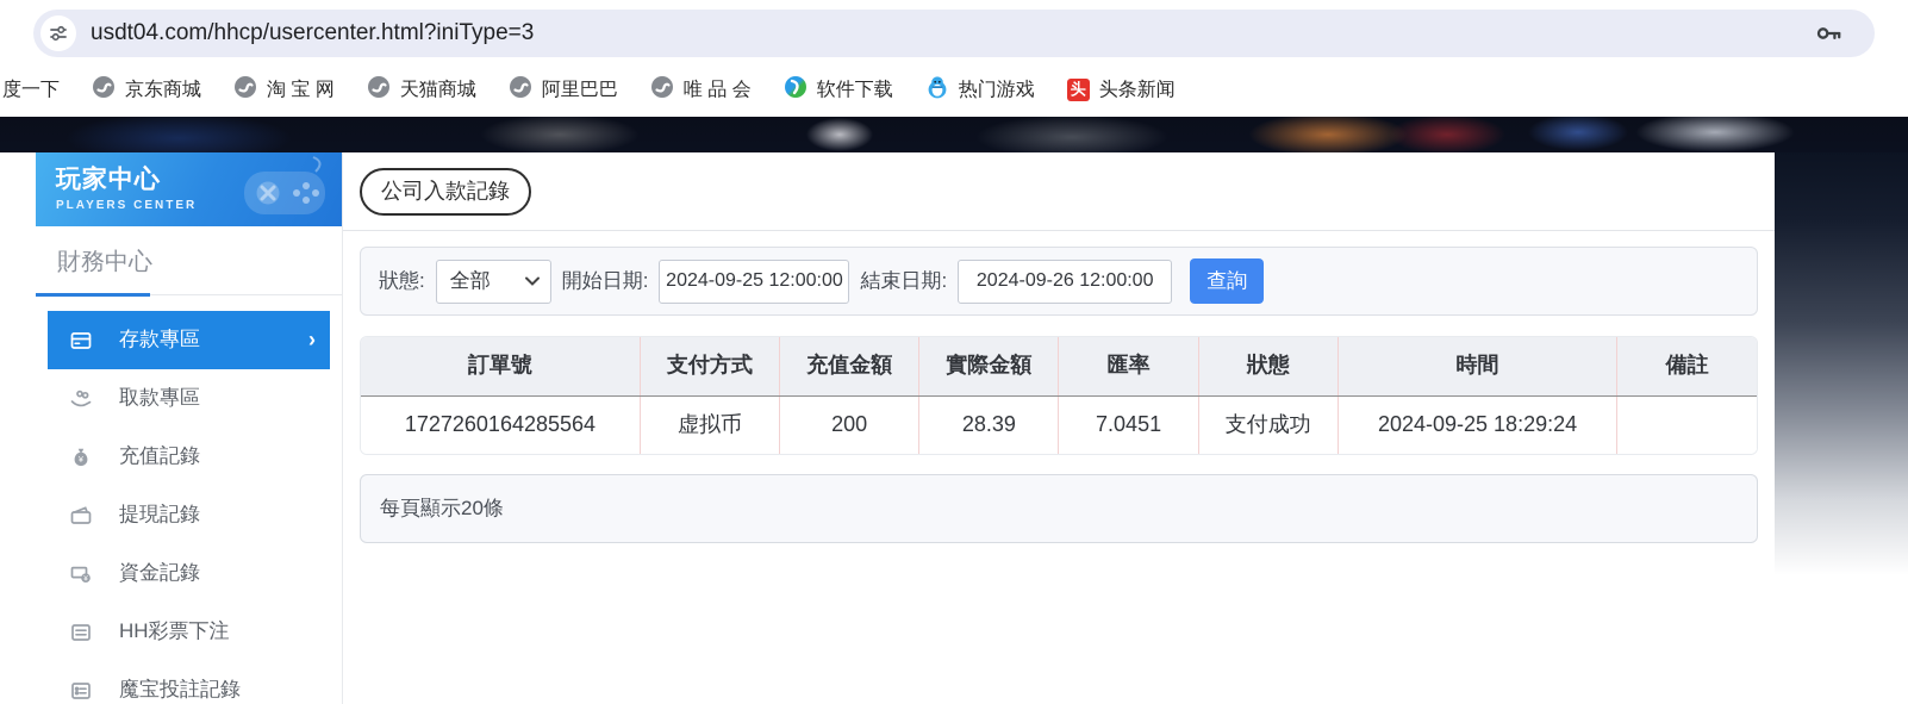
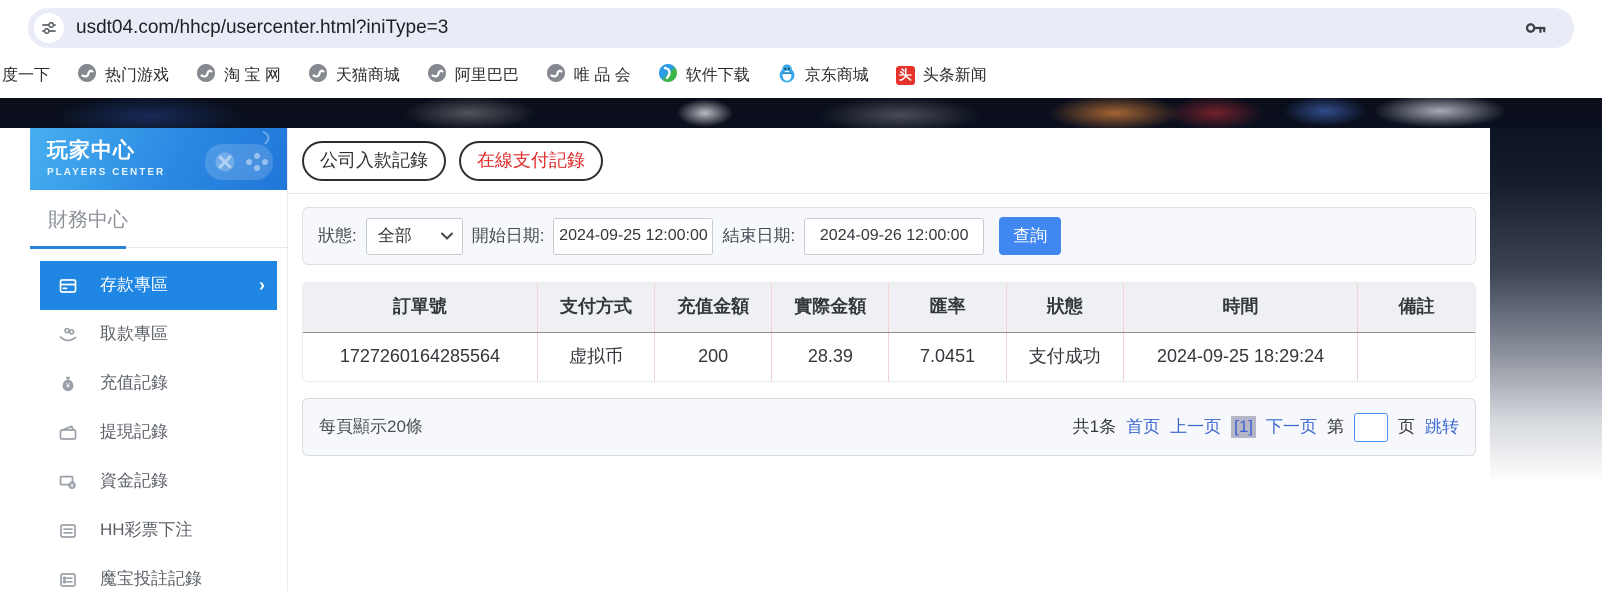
  usdt04.com/hhcp/usercenter.html?iniType=3
  度一下
- 京东商城
+ 热门游戏
  淘 宝 网
  天猫商城
  阿里巴巴
  唯 品 会
  软件下载
- 热门游戏
+ 京东商城
  头
  头条新闻
  玩家中心
  PLAYERS CENTER
  財務中心
  存款專區
  ›
  取款專區
  充值記錄
  提現記錄
  資金記錄
  HH彩票下注
  魔宝投註記錄
  公司入款記錄
+ 在線支付記錄
  狀態:
  全部
  開始日期:
  2024-09-25 12:00:00
  結束日期:
  2024-09-26 12:00:00
  查詢
  訂單號	支付方式	充值金額	實際金額	匯率	狀態	時間	備註
  1727260164285564	虚拟币	200	28.39	7.0451	支付成功	2024-09-25 18:29:24
  每頁顯示20條
+ 共1条
+ 首页
+ 上一页
+ [1]
+ 下一页
+ 第
+ 页
+ 跳转
